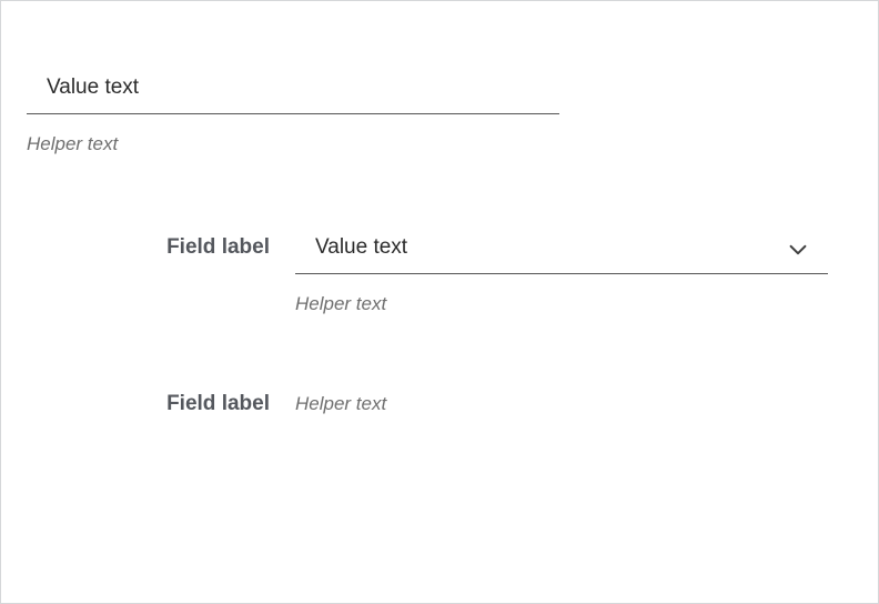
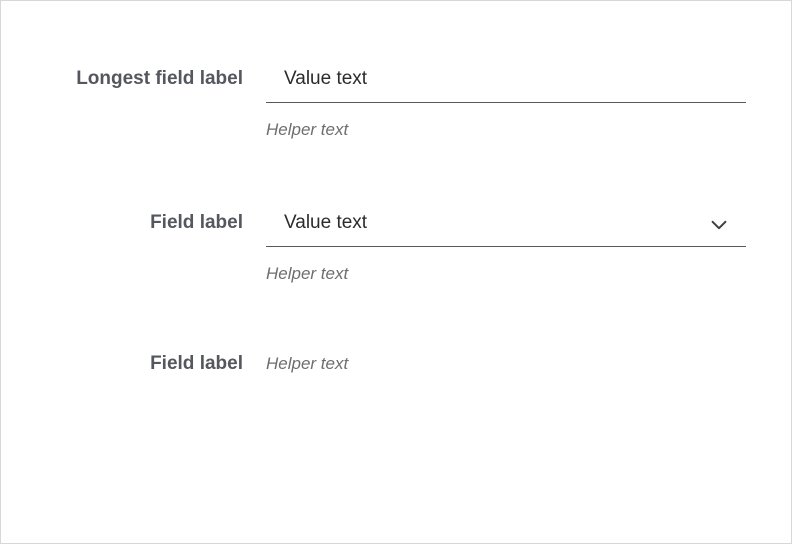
+ Longest field label
  Value text
  Helper text
  Field label
  Value text
  Helper text
  Field label
  Helper text
